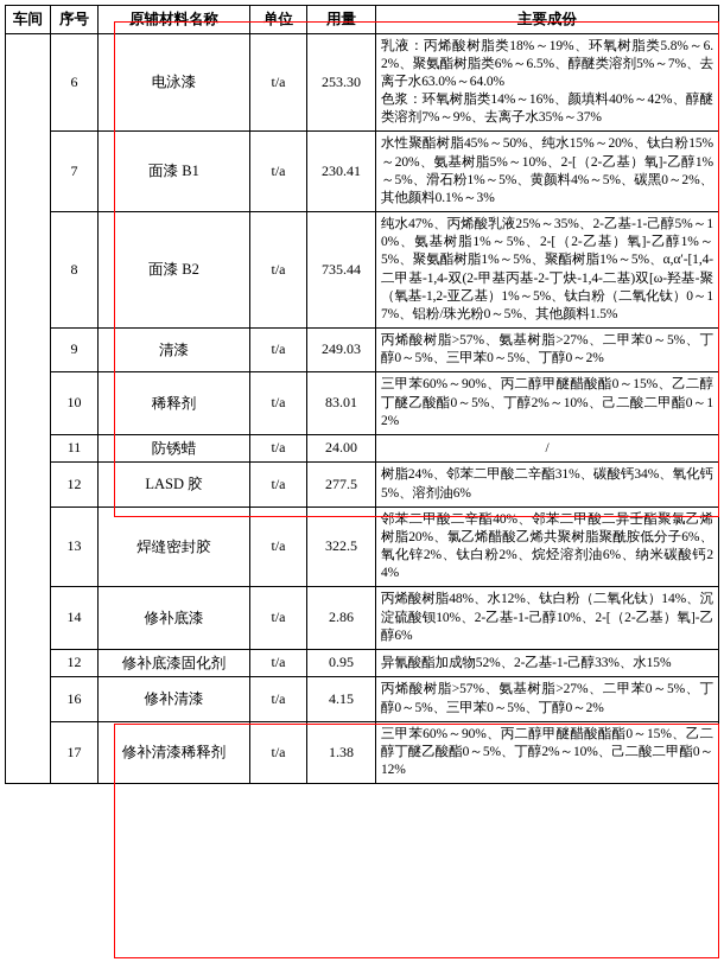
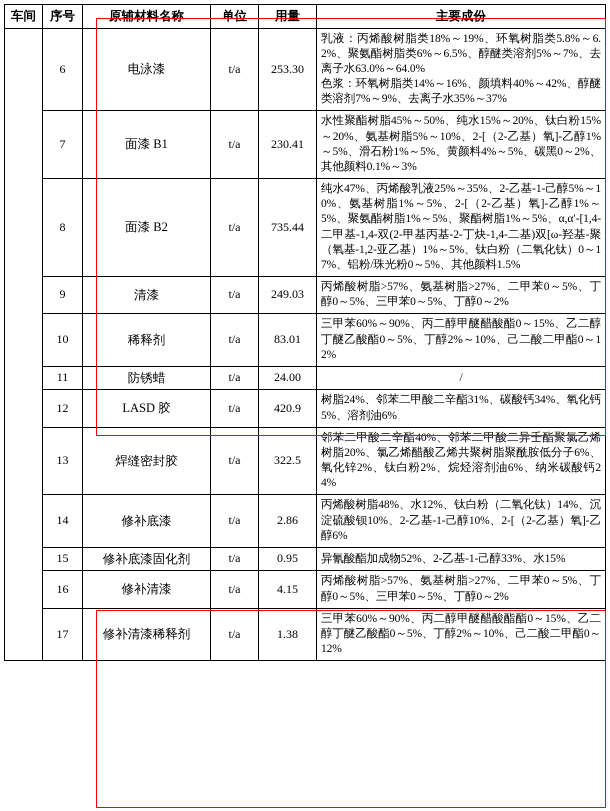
  车间	序号	原辅材料名称	单位	用量	主要成份
  	6	电泳漆	t/a	253.30	乳液：丙烯酸树脂类18%～19%、环氧树脂类5.8%～6.2%、聚氨酯树脂类6%～6.5%、醇醚类溶剂5%～7%、去离子水63.0%～64.0%色浆：环氧树脂类14%～16%、颜填料40%～42%、醇醚类溶剂7%～9%、去离子水35%～37%
  7	面漆 B1	t/a	230.41	水性聚酯树脂45%～50%、纯水15%～20%、钛白粉15%～20%、氨基树脂5%～10%、2-[（2-乙基）氧]-乙醇1%～5%、滑石粉1%～5%、黄颜料4%～5%、碳黑0～2%、其他颜料0.1%～3%
  8	面漆 B2	t/a	735.44	纯水47%、丙烯酸乳液25%～35%、2-乙基-1-己醇5%～10%、氨基树脂1%～5%、2-[（2-乙基）氧]-乙醇1%～5%、聚氨酯树脂1%～5%、聚酯树脂1%～5%、α,α′-[1,4-二甲基-1,4-双(2-甲基丙基-2-丁炔-1,4-二基)双[ω-羟基-聚（氧基-1,2-亚乙基）1%～5%、钛白粉（二氧化钛）0～17%、铝粉/珠光粉0～5%、其他颜料1.5%
  9	清漆	t/a	249.03	丙烯酸树脂>57%、氨基树脂>27%、二甲苯0～5%、丁醇0～5%、三甲苯0～5%、丁醇0～2%
  10	稀释剂	t/a	83.01	三甲苯60%～90%、丙二醇甲醚醋酸酯0～15%、乙二醇丁醚乙酸酯0～5%、丁醇2%～10%、己二酸二甲酯0～12%
  11	防锈蜡	t/a	24.00	/
- 12	LASD 胶	t/a	277.5	树脂24%、邻苯二甲酸二辛酯31%、碳酸钙34%、氧化钙5%、溶剂油6%
+ 12	LASD 胶	t/a	420.9	树脂24%、邻苯二甲酸二辛酯31%、碳酸钙34%、氧化钙5%、溶剂油6%
  13	焊缝密封胶	t/a	322.5	邻苯二甲酸二辛酯40%、邻苯二甲酸二异壬酯聚氯乙烯树脂20%、氯乙烯醋酸乙烯共聚树脂聚酰胺低分子6%、氧化锌2%、钛白粉2%、烷烃溶剂油6%、纳米碳酸钙24%
  14	修补底漆	t/a	2.86	丙烯酸树脂48%、水12%、钛白粉（二氧化钛）14%、沉淀硫酸钡10%、2-乙基-1-己醇10%、2-[（2-乙基）氧]-乙醇6%
- 12	修补底漆固化剂	t/a	0.95	异氰酸酯加成物52%、2-乙基-1-己醇33%、水15%
+ 15	修补底漆固化剂	t/a	0.95	异氰酸酯加成物52%、2-乙基-1-己醇33%、水15%
  16	修补清漆	t/a	4.15	丙烯酸树脂>57%、氨基树脂>27%、二甲苯0～5%、丁醇0～5%、三甲苯0～5%、丁醇0～2%
  17	修补清漆稀释剂	t/a	1.38	三甲苯60%～90%、丙二醇甲醚醋酸酯酯0～15%、乙二醇丁醚乙酸酯0～5%、丁醇2%～10%、己二酸二甲酯0～12%
